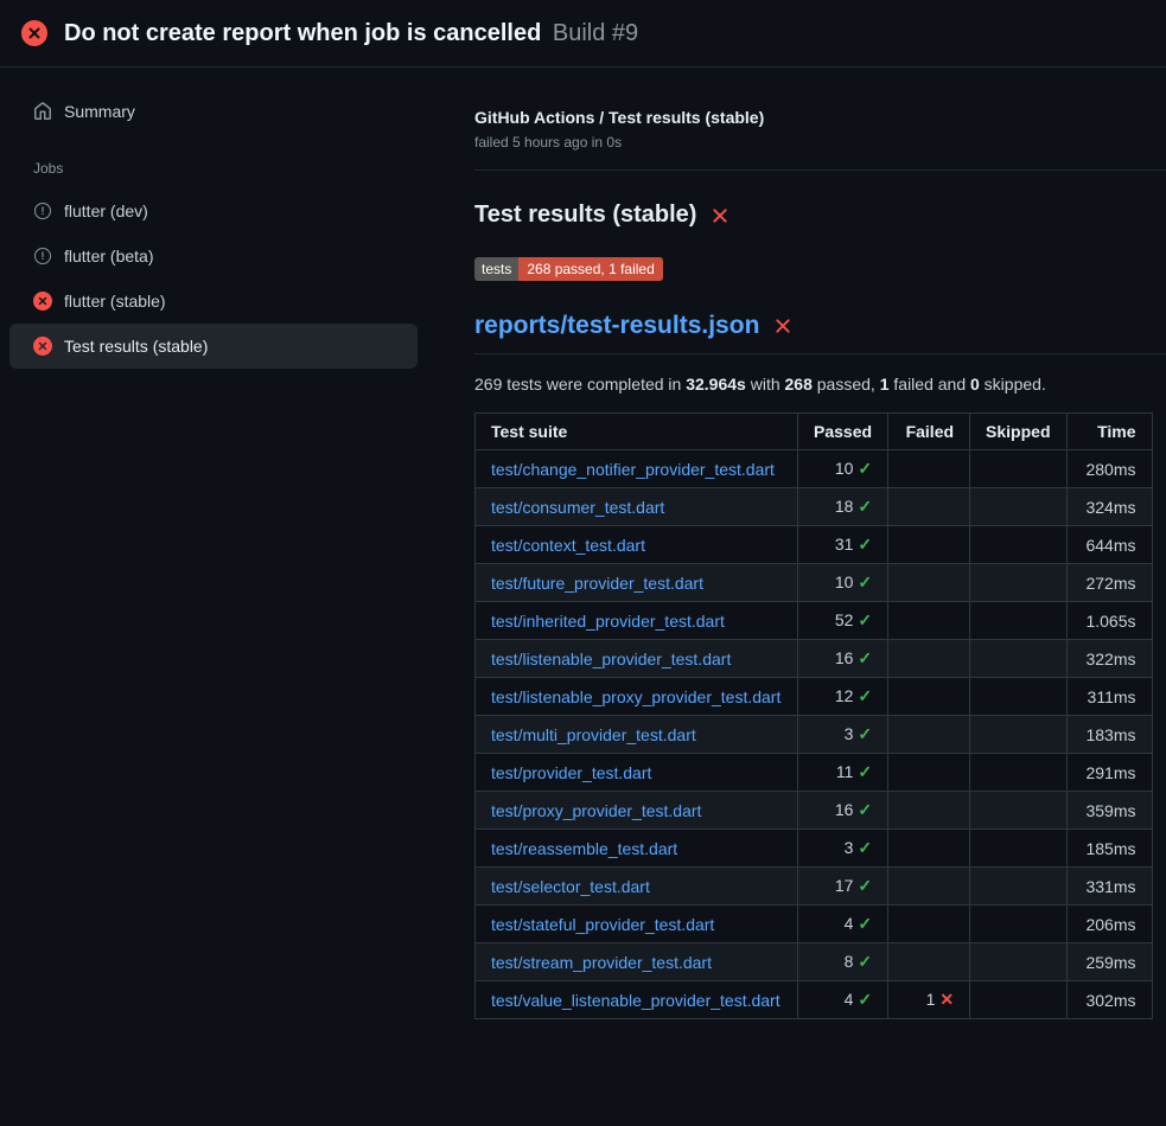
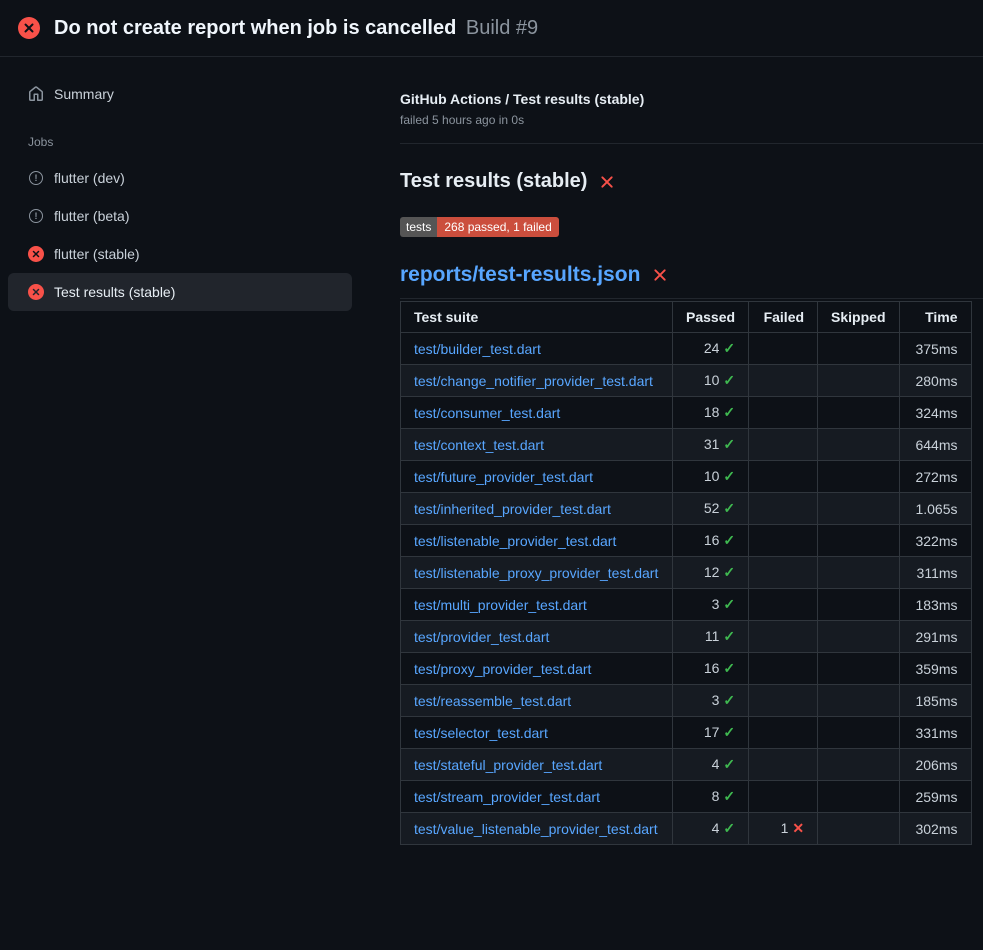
  Do not create report when job is cancelled Build #9
  Summary
  Jobs
  !
  flutter (dev)
  !
  flutter (beta)
  flutter (stable)
  Test results (stable)
  GitHub Actions / Test results (stable)
  failed 5 hours ago in 0s
  Test results (stable)
  tests
  268 passed, 1 failed
  reports/test-results.json
- 269 tests were completed in 32.964s with 268 passed, 1 failed and 0 skipped.
  Test suite	Passed	Failed	Skipped	Time
+ test/builder_test.dart	24 ✓			375ms
  test/change_notifier_provider_test.dart	10 ✓			280ms
  test/consumer_test.dart	18 ✓			324ms
  test/context_test.dart	31 ✓			644ms
  test/future_provider_test.dart	10 ✓			272ms
  test/inherited_provider_test.dart	52 ✓			1.065s
  test/listenable_provider_test.dart	16 ✓			322ms
  test/listenable_proxy_provider_test.dart	12 ✓			311ms
  test/multi_provider_test.dart	3 ✓			183ms
  test/provider_test.dart	11 ✓			291ms
  test/proxy_provider_test.dart	16 ✓			359ms
  test/reassemble_test.dart	3 ✓			185ms
  test/selector_test.dart	17 ✓			331ms
  test/stateful_provider_test.dart	4 ✓			206ms
  test/stream_provider_test.dart	8 ✓			259ms
  test/value_listenable_provider_test.dart	4 ✓	1 ✕		302ms
